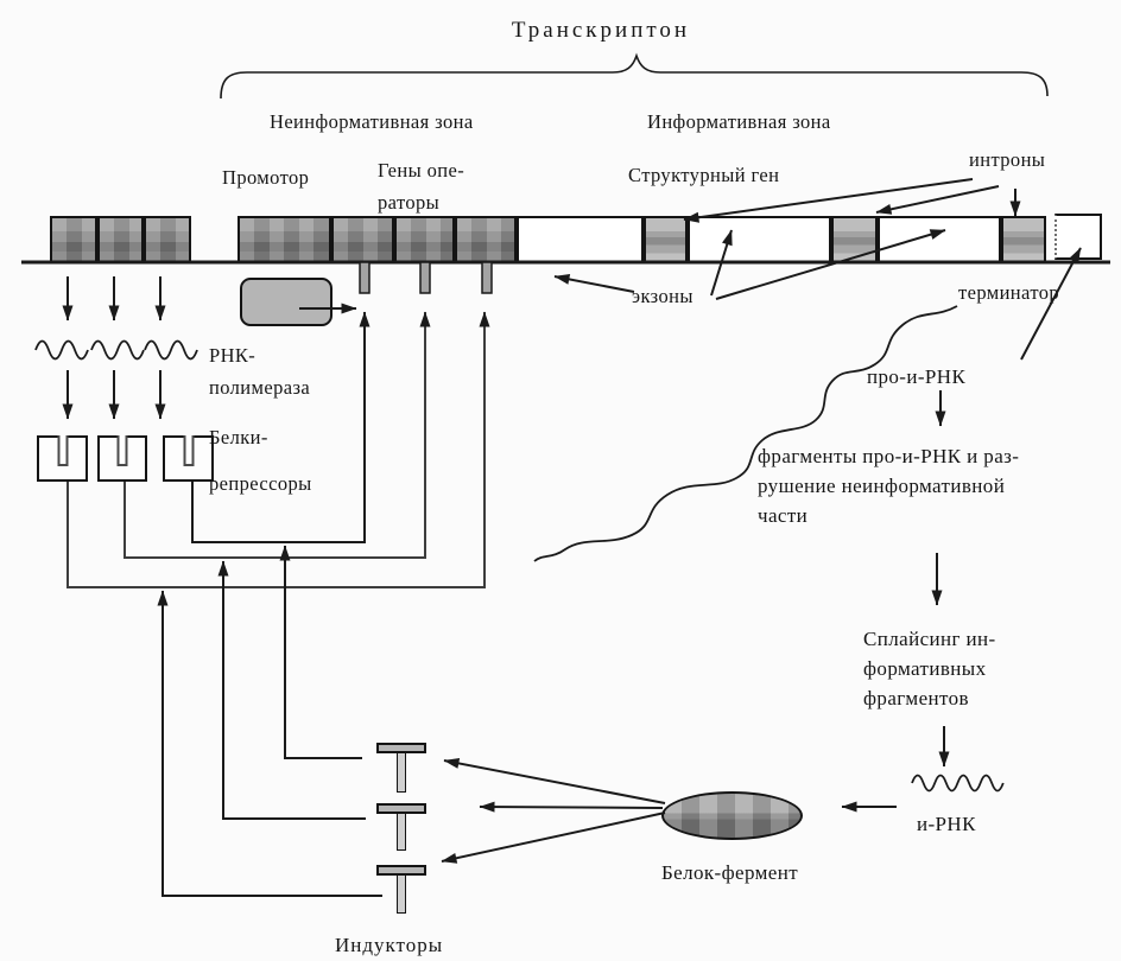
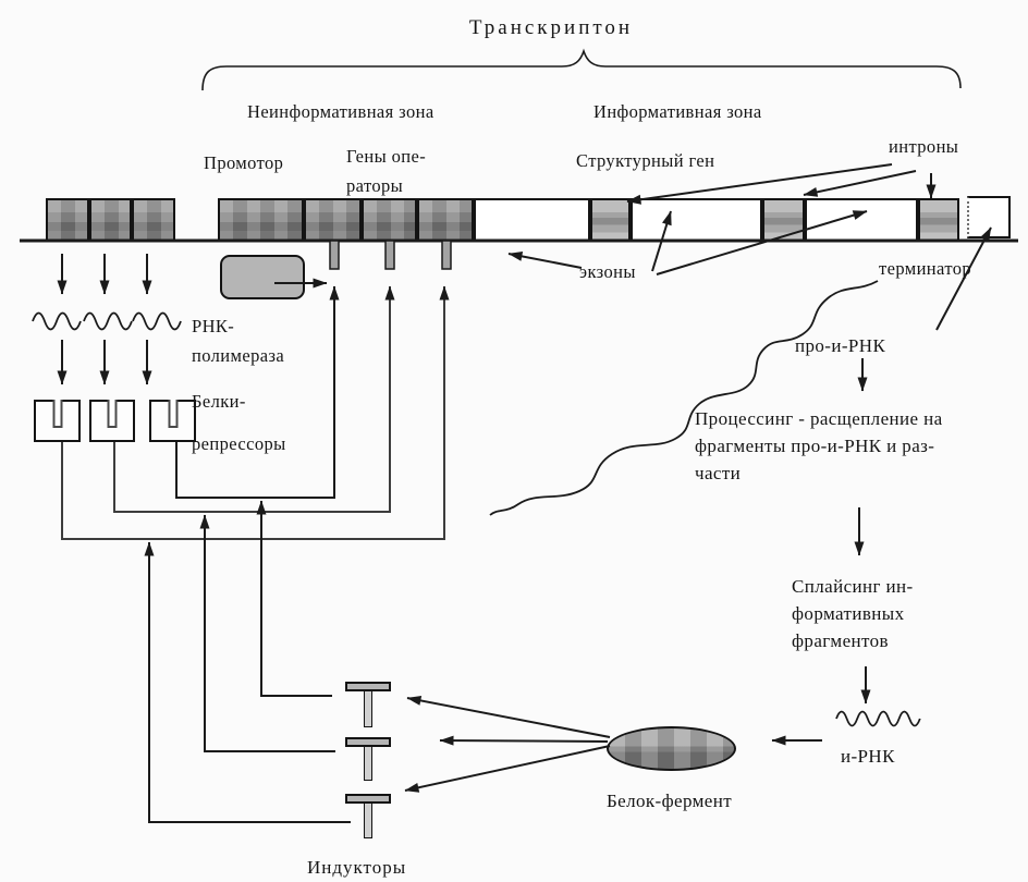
  Транскриптон
  Неинформативная зона
  Информативная зона
  Промотор
  Гены опе-
  раторы
  Структурный ген
  интроны
  экзоны
  терминатор
  РНК-
  полимераза
  Белки-
  репрессоры
  про-и-РНК
+ Процессинг - расщепление на
  фрагменты про-и-РНК и раз-
- рушение неинформативной
  части
  Сплайсинг ин-
  формативных
  фрагментов
  и-РНК
  Белок-фермент
  Индукторы
